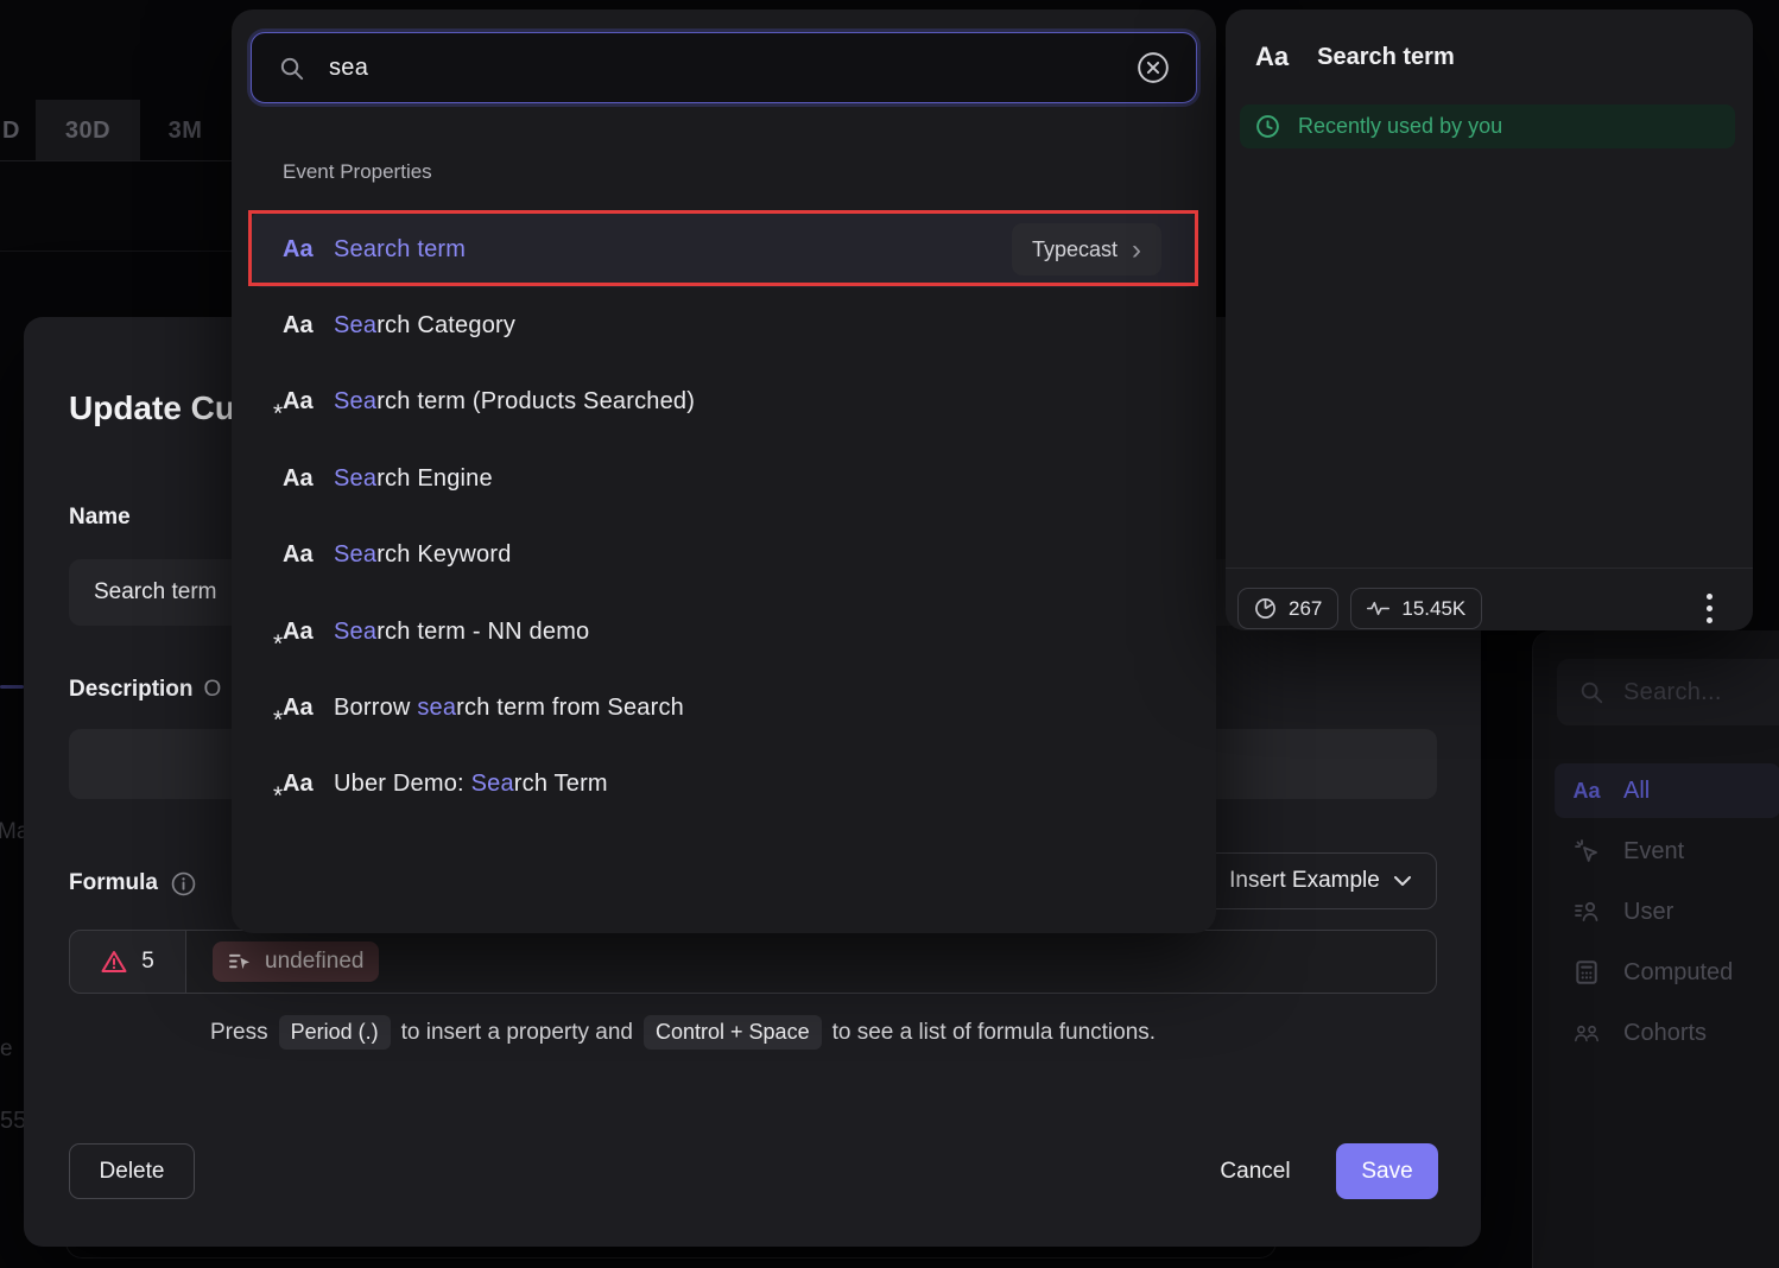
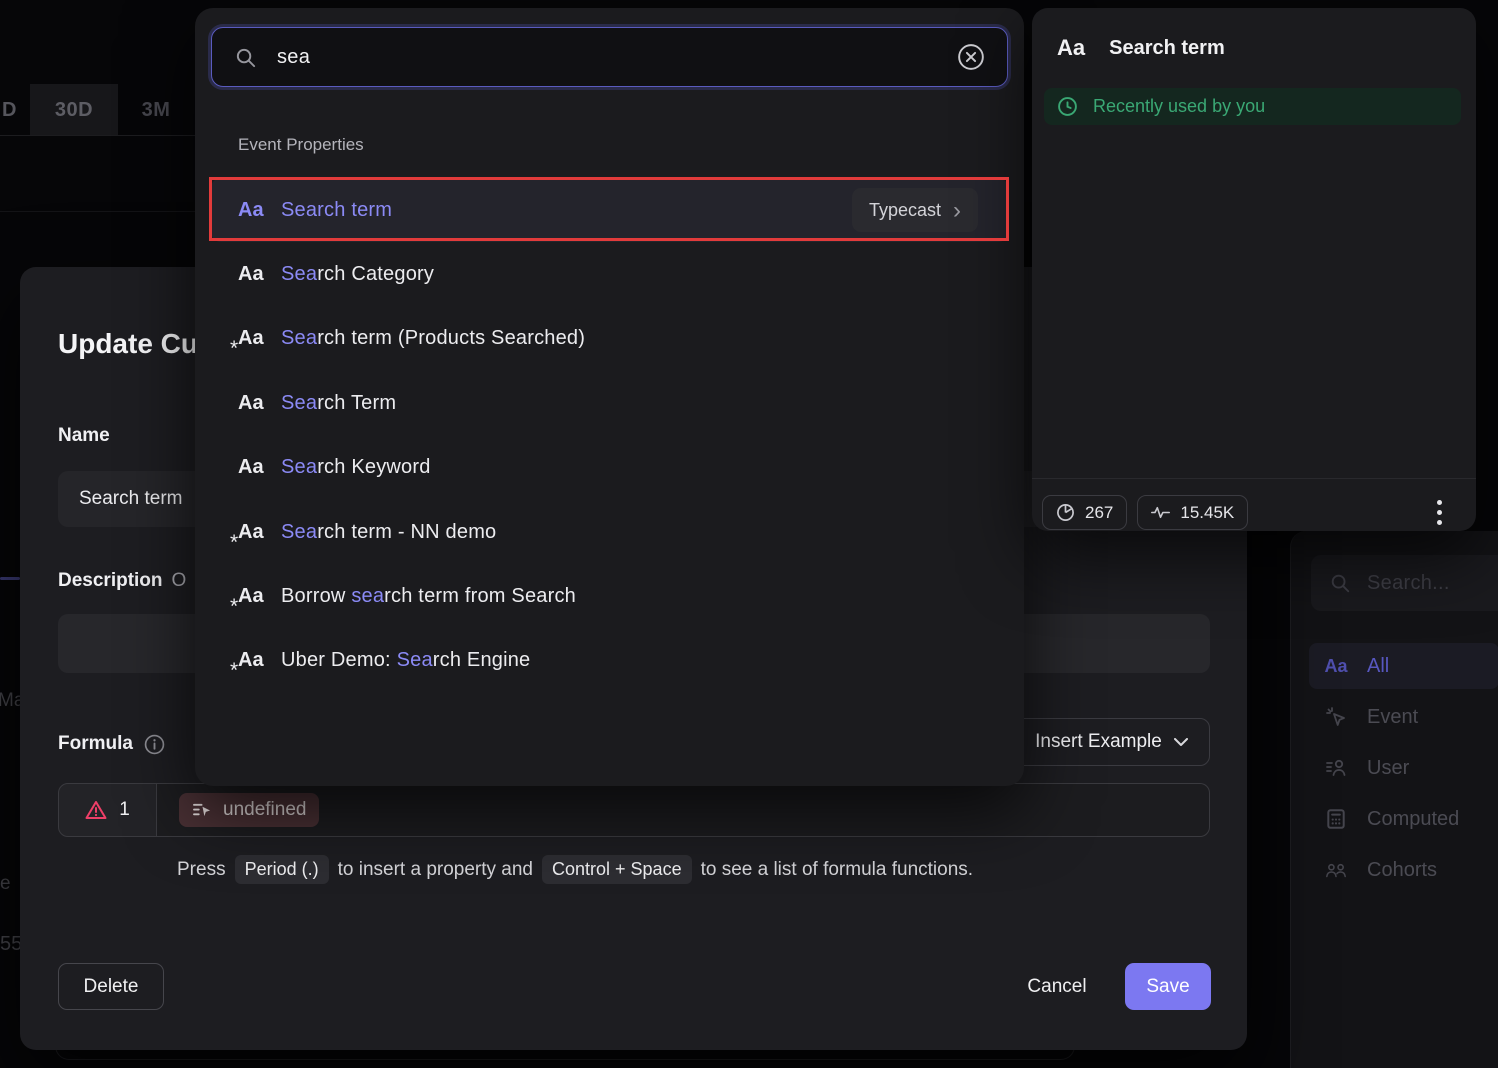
  D
  30D
  3M
  e
  55
  Search...
  Aa
  All
  Event
  User
  Computed
  Cohorts
  Update Cu
  Name
  Search term
  Description O
  Insert Example
  Formula
- 5
+ 1
  undefined
  Press
  Period (.)
  to insert a property and
  Control + Space
  to see a list of formula functions.
  Delete
  Cancel
  Save
  sea
  Event Properties
  Aa
  Search term
  Typecast
  ›
  Aa
  Search Category
  Aa
  *
  Search term (Products Searched)
  Aa
- Search Engine
+ Search Term
  Aa
  Search Keyword
  Aa
  *
  Search term - NN demo
  Aa
  *
  Borrow search term from Search
  Aa
  *
- Uber Demo: Search Term
+ Uber Demo: Search Engine
  Aa
  Search term
  Recently used by you
  267
  15.45K
